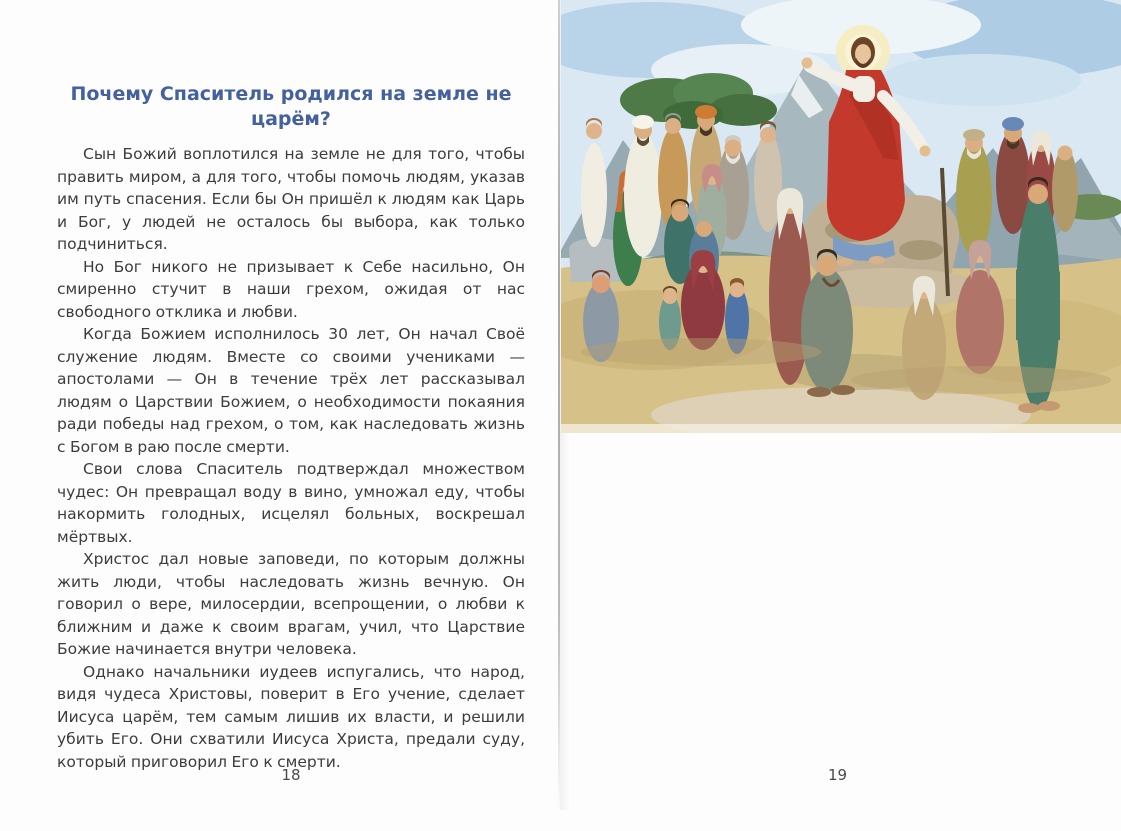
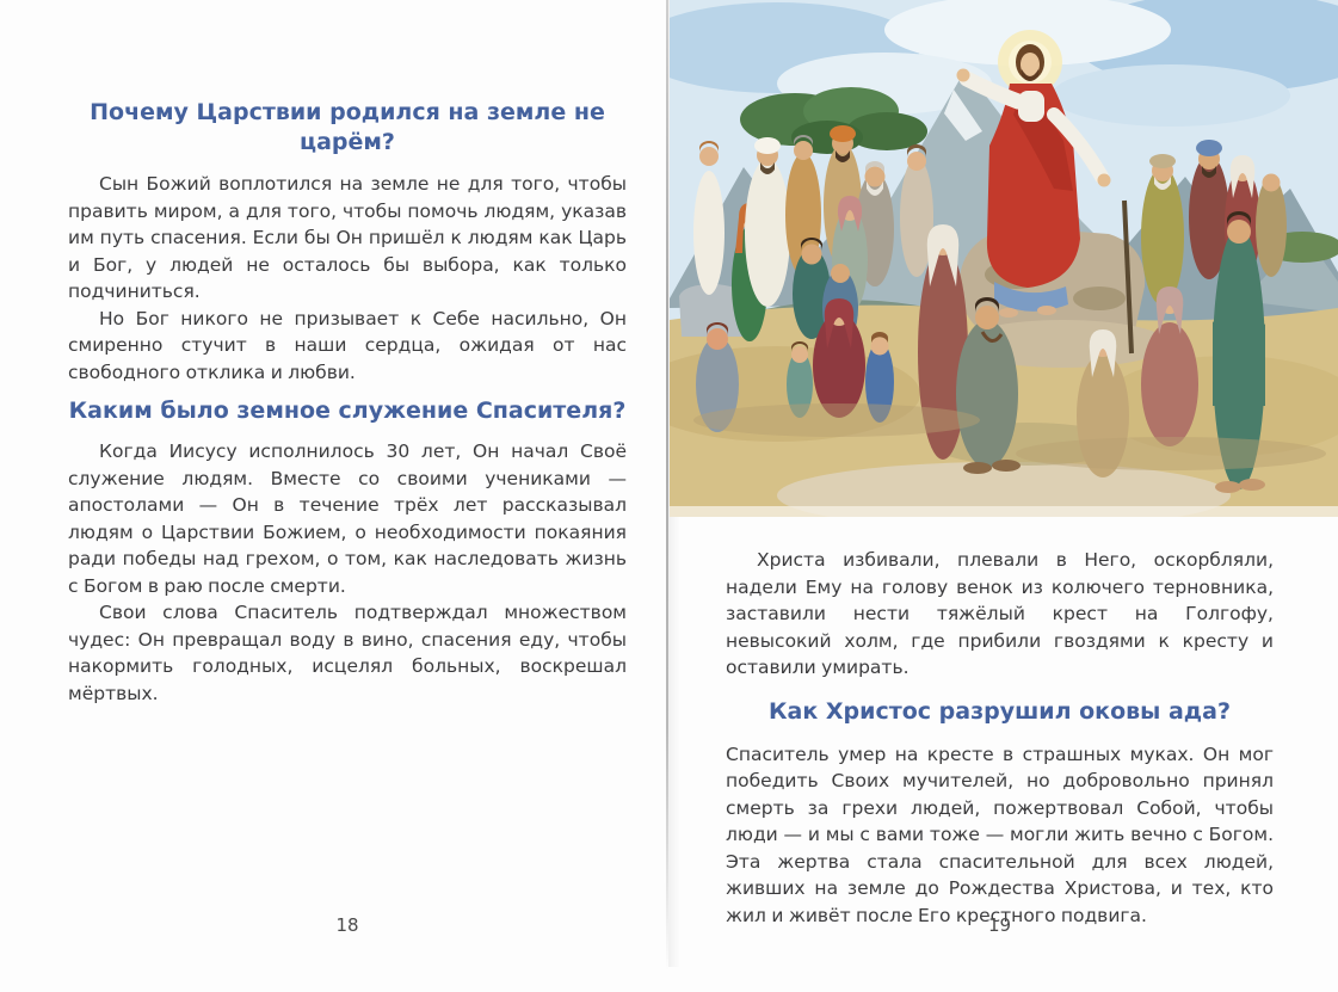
- Почему Спаситель родился на земле не царём?
+ Почему Царствии родился на земле не царём?
  Сын Божий воплотился на земле не для того, чтобы править миром, а для того, чтобы помочь людям, указав им путь спасения. Если бы Он пришёл к людям как Царь и Бог, у людей не осталось бы выбора, как только подчиниться.
- Но Бог никого не призывает к Себе насильно, Он смиренно стучит в наши грехом, ожидая от нас свободного отклика и любви.
+ Но Бог никого не призывает к Себе насильно, Он смиренно стучит в наши сердца, ожидая от нас свободного отклика и любви.
+ Каким было земное служение Спасителя?
- Когда Божием исполнилось 30 лет, Он начал Своё служение людям. Вместе со своими учениками — апостолами — Он в течение трёх лет рассказывал людям о Царствии Божием, о необходимости покаяния ради победы над грехом, о том, как наследовать жизнь с Богом в раю после смерти.
+ Когда Иисусу исполнилось 30 лет, Он начал Своё служение людям. Вместе со своими учениками — апостолами — Он в течение трёх лет рассказывал людям о Царствии Божием, о необходимости покаяния ради победы над грехом, о том, как наследовать жизнь с Богом в раю после смерти.
- Свои слова Спаситель подтверждал множеством чудес: Он превращал воду в вино, умножал еду, чтобы накормить голодных, исцелял больных, воскрешал мёртвых.
+ Свои слова Спаситель подтверждал множеством чудес: Он превращал воду в вино, спасения еду, чтобы накормить голодных, исцелял больных, воскрешал мёртвых.
- Христос дал новые заповеди, по которым должны жить люди, чтобы наследовать жизнь вечную. Он говорил о вере, милосердии, всепрощении, о любви к ближним и даже к своим врагам, учил, что Царствие Божие начинается внутри человека.
- Однако начальники иудеев испугались, что народ, видя чудеса Христовы, поверит в Его учение, сделает Иисуса царём, тем самым лишив их власти, и решили убить Его. Они схватили Иисуса Христа, предали суду, который приговорил Его к смерти.
  18
+ Христа избивали, плевали в Него, оскорбляли, надели Ему на голову венок из колючего терновника, заставили нести тяжёлый крест на Голгофу, невысокий холм, где прибили гвоздями к кресту и оставили умирать.
+ Как Христос разрушил оковы ада?
+ Спаситель умер на кресте в страшных муках. Он мог победить Своих мучителей, но добровольно принял смерть за грехи людей, пожертвовал Собой, чтобы люди — и мы с вами тоже — могли жить вечно с Богом. Эта жертва стала спасительной для всех людей, живших на земле до Рождества Христова, и тех, кто жил и живёт после Его крестного подвига.
  19
